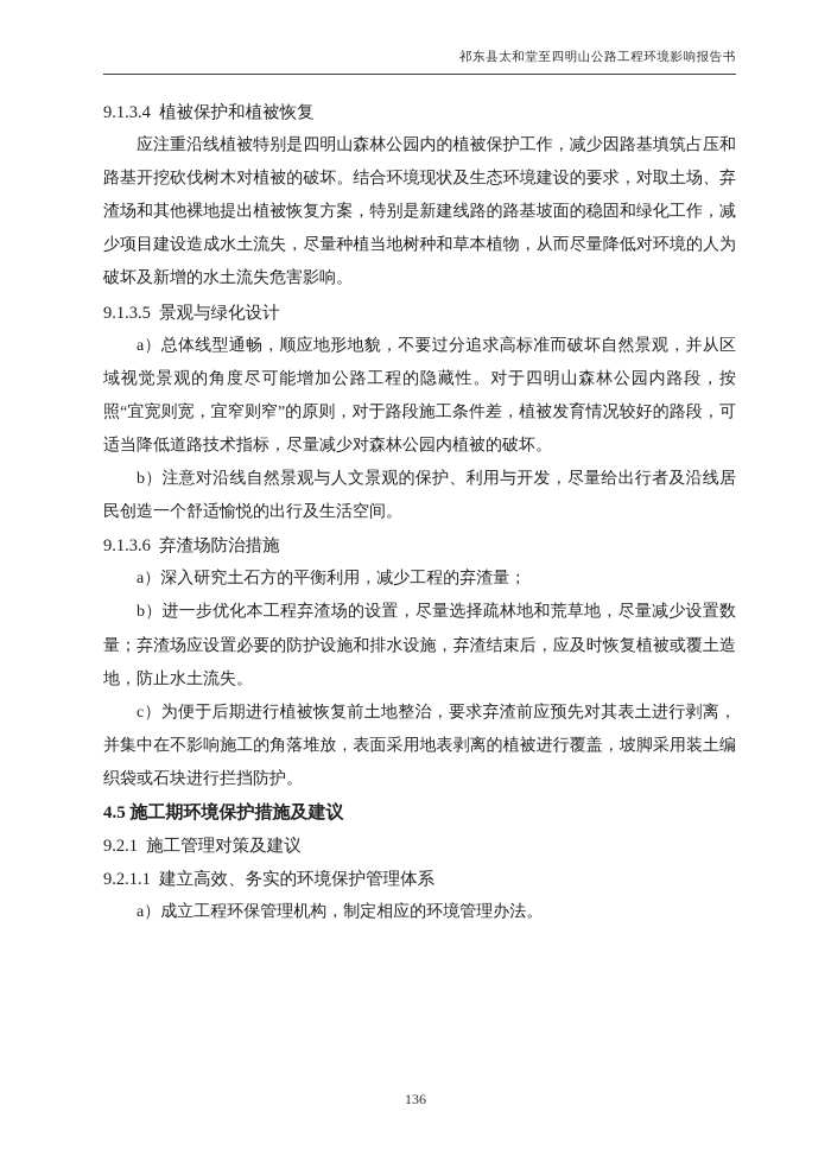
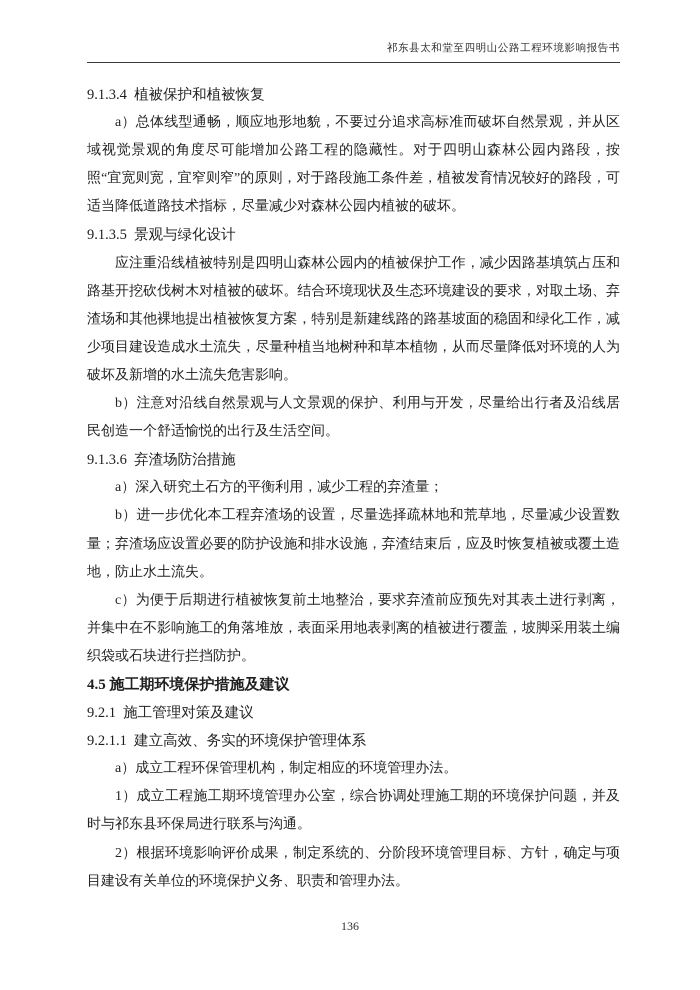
  祁东县太和堂至四明山公路工程环境影响报告书
  9.1.3.4 植被保护和植被恢复
- 应注重沿线植被特别是四明山森林公园内的植被保护工作，减少因路基填筑占压和路基开挖砍伐树木对植被的破坏。结合环境现状及生态环境建设的要求，对取土场、弃渣场和其他裸地提出植被恢复方案，特别是新建线路的路基坡面的稳固和绿化工作，减少项目建设造成水土流失，尽量种植当地树种和草本植物，从而尽量降低对环境的人为破坏及新增的水土流失危害影响。
+ a）总体线型通畅，顺应地形地貌，不要过分追求高标准而破坏自然景观，并从区域视觉景观的角度尽可能增加公路工程的隐藏性。对于四明山森林公园内路段，按照“宜宽则宽，宜窄则窄”的原则，对于路段施工条件差，植被发育情况较好的路段，可适当降低道路技术指标，尽量减少对森林公园内植被的破坏。
  9.1.3.5 景观与绿化设计
- a）总体线型通畅，顺应地形地貌，不要过分追求高标准而破坏自然景观，并从区域视觉景观的角度尽可能增加公路工程的隐藏性。对于四明山森林公园内路段，按照“宜宽则宽，宜窄则窄”的原则，对于路段施工条件差，植被发育情况较好的路段，可适当降低道路技术指标，尽量减少对森林公园内植被的破坏。
+ 应注重沿线植被特别是四明山森林公园内的植被保护工作，减少因路基填筑占压和路基开挖砍伐树木对植被的破坏。结合环境现状及生态环境建设的要求，对取土场、弃渣场和其他裸地提出植被恢复方案，特别是新建线路的路基坡面的稳固和绿化工作，减少项目建设造成水土流失，尽量种植当地树种和草本植物，从而尽量降低对环境的人为破坏及新增的水土流失危害影响。
  b）注意对沿线自然景观与人文景观的保护、利用与开发，尽量给出行者及沿线居民创造一个舒适愉悦的出行及生活空间。
  9.1.3.6 弃渣场防治措施
  a）深入研究土石方的平衡利用，减少工程的弃渣量；
  b）进一步优化本工程弃渣场的设置，尽量选择疏林地和荒草地，尽量减少设置数量；弃渣场应设置必要的防护设施和排水设施，弃渣结束后，应及时恢复植被或覆土造地，防止水土流失。
  c）为便于后期进行植被恢复前土地整治，要求弃渣前应预先对其表土进行剥离，并集中在不影响施工的角落堆放，表面采用地表剥离的植被进行覆盖，坡脚采用装土编织袋或石块进行拦挡防护。
  4.5 施工期环境保护措施及建议
  9.2.1 施工管理对策及建议
  9.2.1.1 建立高效、务实的环境保护管理体系
  a）成立工程环保管理机构，制定相应的环境管理办法。
+ 1）成立工程施工期环境管理办公室，综合协调处理施工期的环境保护问题，并及时与祁东县环保局进行联系与沟通。
+ 2）根据环境影响评价成果，制定系统的、分阶段环境管理目标、方针，确定与项目建设有关单位的环境保护义务、职责和管理办法。
  136
